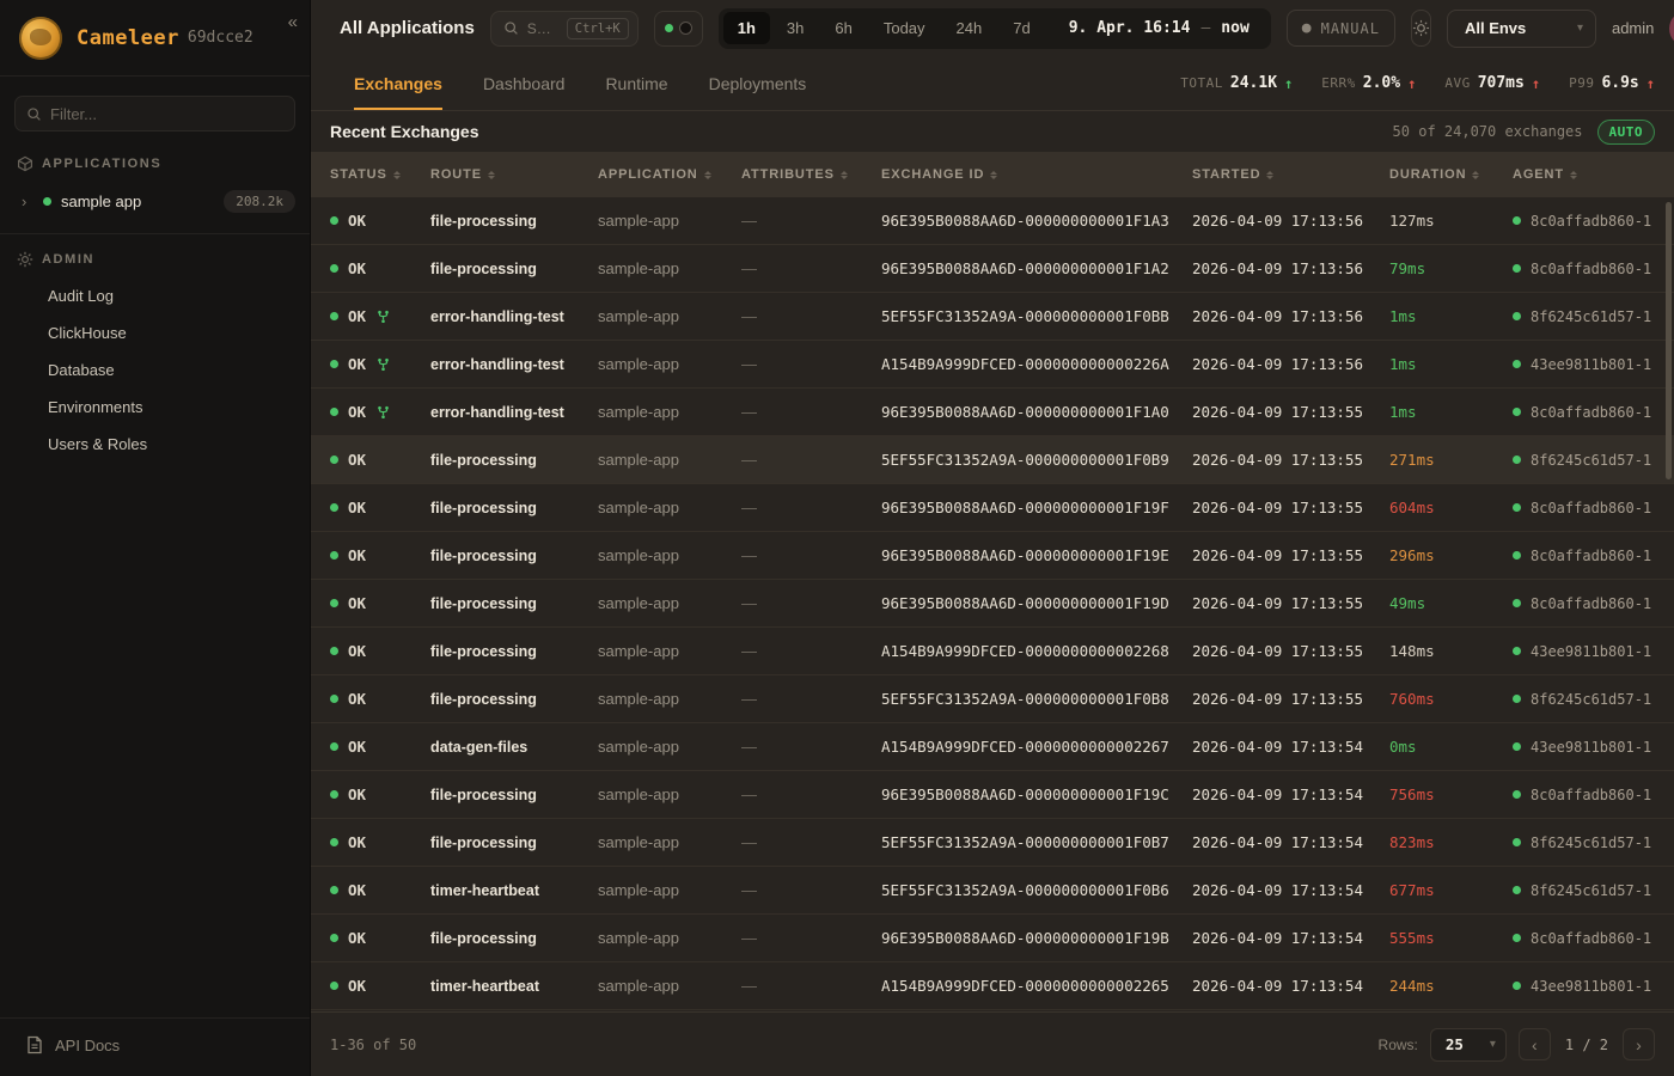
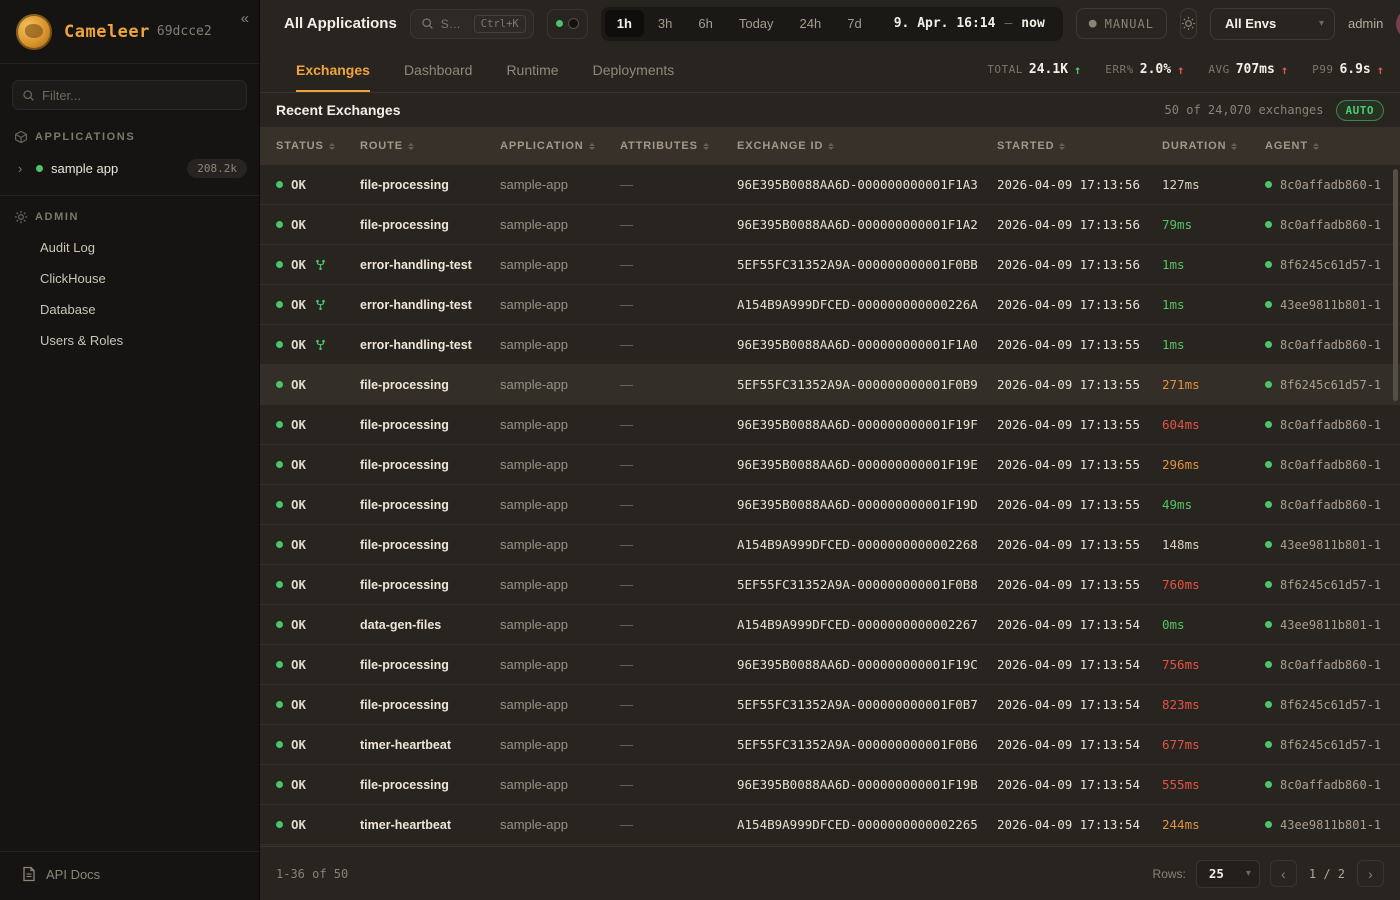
  Cameleer
  69dcce2
  «
  Filter...
  APPLICATIONS
  ›
  sample app
  208.2k
  ADMIN
  Audit Log
  ClickHouse
  Database
- Environments
  Users & Roles
  API Docs
  All Applications
  S…
  Ctrl+K
  1h
  3h
  6h
  Today
  24h
  7d
  9. Apr. 16:14
  –
  now
  ●
  MANUAL
  All Envs
  ▾
  admin
  Exchanges
  Dashboard
  Runtime
  Deployments
  TOTAL
  24.1K
  ↑
  ERR%
  2.0%
  ↑
  AVG
  707ms
  ↑
  P99
  6.9s
  ↑
  Recent Exchanges
  50 of 24,070 exchanges
  AUTO
  STATUS
  ROUTE
  APPLICATION
  ATTRIBUTES
  EXCHANGE ID
  STARTED
  DURATION
  AGENT
  OK
  file-processing
  sample-app
  —
  96E395B0088AA6D-000000000001F1A3
  2026-04-09 17:13:56
  127ms
  8c0affadb860-1
  OK
  file-processing
  sample-app
  —
  96E395B0088AA6D-000000000001F1A2
  2026-04-09 17:13:56
  79ms
  8c0affadb860-1
  OK
  error-handling-test
  sample-app
  —
  5EF55FC31352A9A-000000000001F0BB
  2026-04-09 17:13:56
  1ms
  8f6245c61d57-1
  OK
  error-handling-test
  sample-app
  —
  A154B9A999DFCED-000000000000226A
  2026-04-09 17:13:56
  1ms
  43ee9811b801-1
  OK
  error-handling-test
  sample-app
  —
  96E395B0088AA6D-000000000001F1A0
  2026-04-09 17:13:55
  1ms
  8c0affadb860-1
  OK
  file-processing
  sample-app
  —
  5EF55FC31352A9A-000000000001F0B9
  2026-04-09 17:13:55
  271ms
  8f6245c61d57-1
  OK
  file-processing
  sample-app
  —
  96E395B0088AA6D-000000000001F19F
  2026-04-09 17:13:55
  604ms
  8c0affadb860-1
  OK
  file-processing
  sample-app
  —
  96E395B0088AA6D-000000000001F19E
  2026-04-09 17:13:55
  296ms
  8c0affadb860-1
  OK
  file-processing
  sample-app
  —
  96E395B0088AA6D-000000000001F19D
  2026-04-09 17:13:55
  49ms
  8c0affadb860-1
  OK
  file-processing
  sample-app
  —
  A154B9A999DFCED-0000000000002268
  2026-04-09 17:13:55
  148ms
  43ee9811b801-1
  OK
  file-processing
  sample-app
  —
  5EF55FC31352A9A-000000000001F0B8
  2026-04-09 17:13:55
  760ms
  8f6245c61d57-1
  OK
  data-gen-files
  sample-app
  —
  A154B9A999DFCED-0000000000002267
  2026-04-09 17:13:54
  0ms
  43ee9811b801-1
  OK
  file-processing
  sample-app
  —
  96E395B0088AA6D-000000000001F19C
  2026-04-09 17:13:54
  756ms
  8c0affadb860-1
  OK
  file-processing
  sample-app
  —
  5EF55FC31352A9A-000000000001F0B7
  2026-04-09 17:13:54
  823ms
  8f6245c61d57-1
  OK
  timer-heartbeat
  sample-app
  —
  5EF55FC31352A9A-000000000001F0B6
  2026-04-09 17:13:54
  677ms
  8f6245c61d57-1
  OK
  file-processing
  sample-app
  —
  96E395B0088AA6D-000000000001F19B
  2026-04-09 17:13:54
  555ms
  8c0affadb860-1
  OK
  timer-heartbeat
  sample-app
  —
  A154B9A999DFCED-0000000000002265
  2026-04-09 17:13:54
  244ms
  43ee9811b801-1
  1-36 of 50
  Rows:
  25
  ▾
  ‹
  1 / 2
  ›
